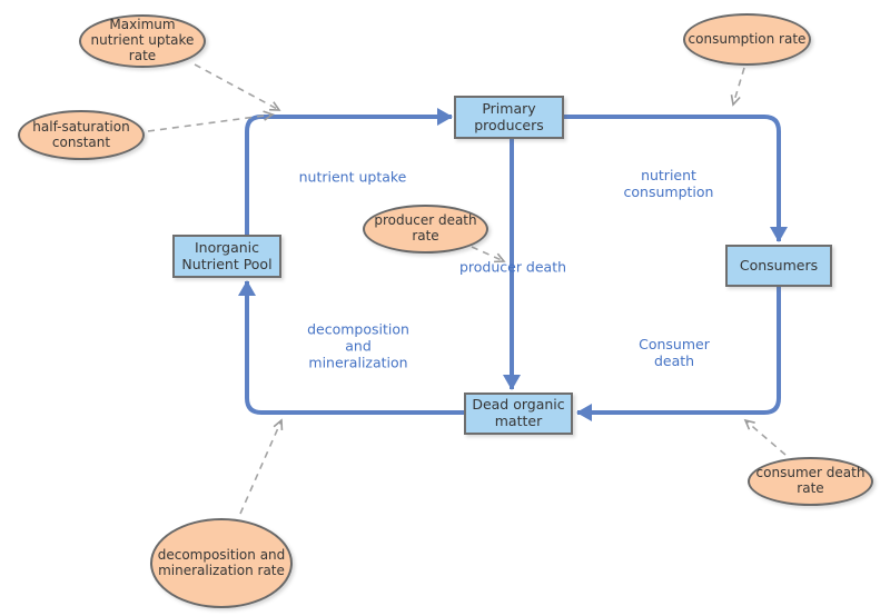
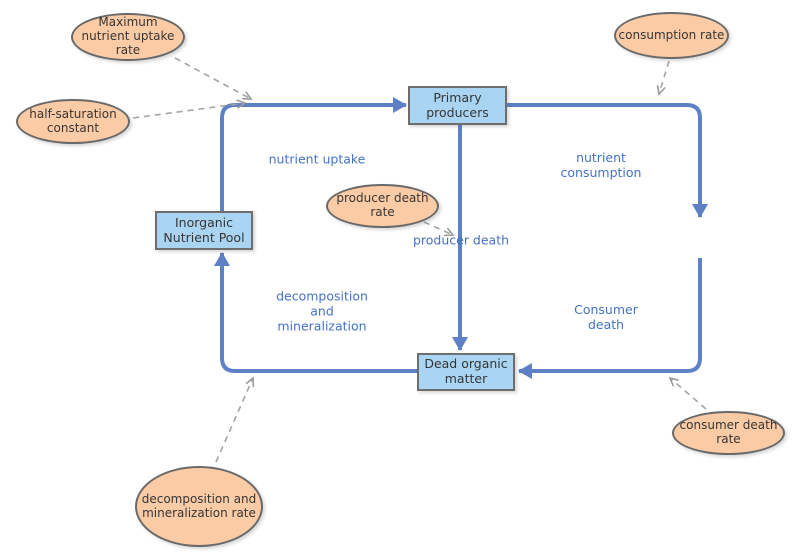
  Inorganic
  Nutrient Pool
  Primary
  producers
- Consumers
  Dead organic
  matter
  Maximum
  nutrient uptake
  rate
  half-saturation
  constant
  consumption rate
  producer death
  rate
  consumer death
  rate
  decomposition and
  mineralization rate
  nutrient uptake
  nutrient
  consumption
  producer death
  decomposition
  and
  mineralization
  Consumer
  death
